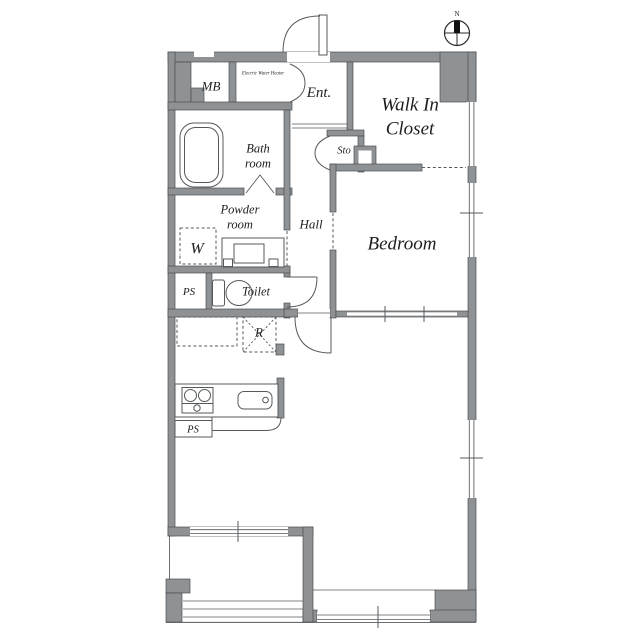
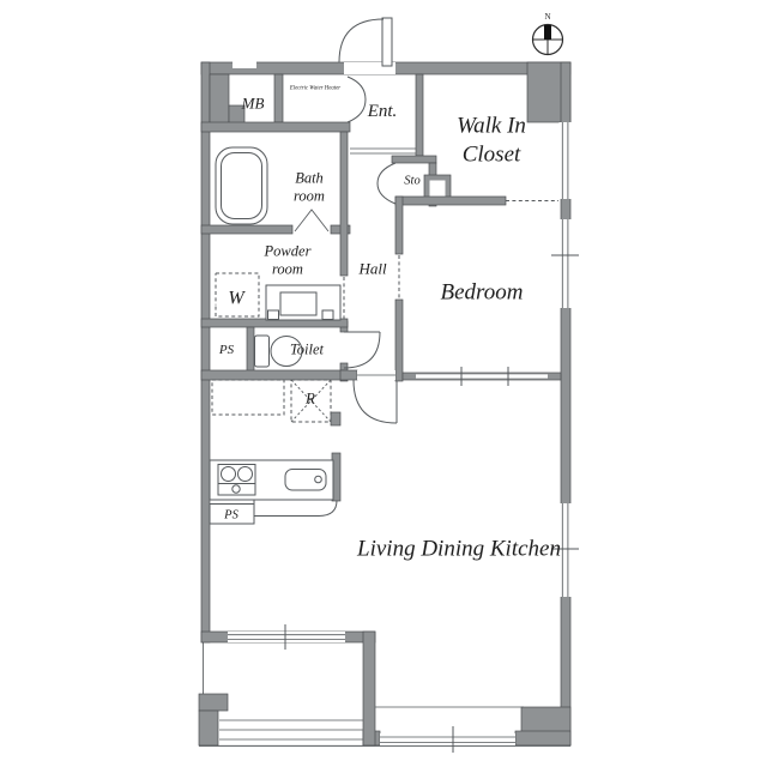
  N
  MB
  Ent.
  Walk In
  Closet
  Bath
  room
  Sto
  Hall
  Powder
  room
  W
  Bedroom
  PS
  Toilet
  R
  PS
+ Living Dining Kitchen
